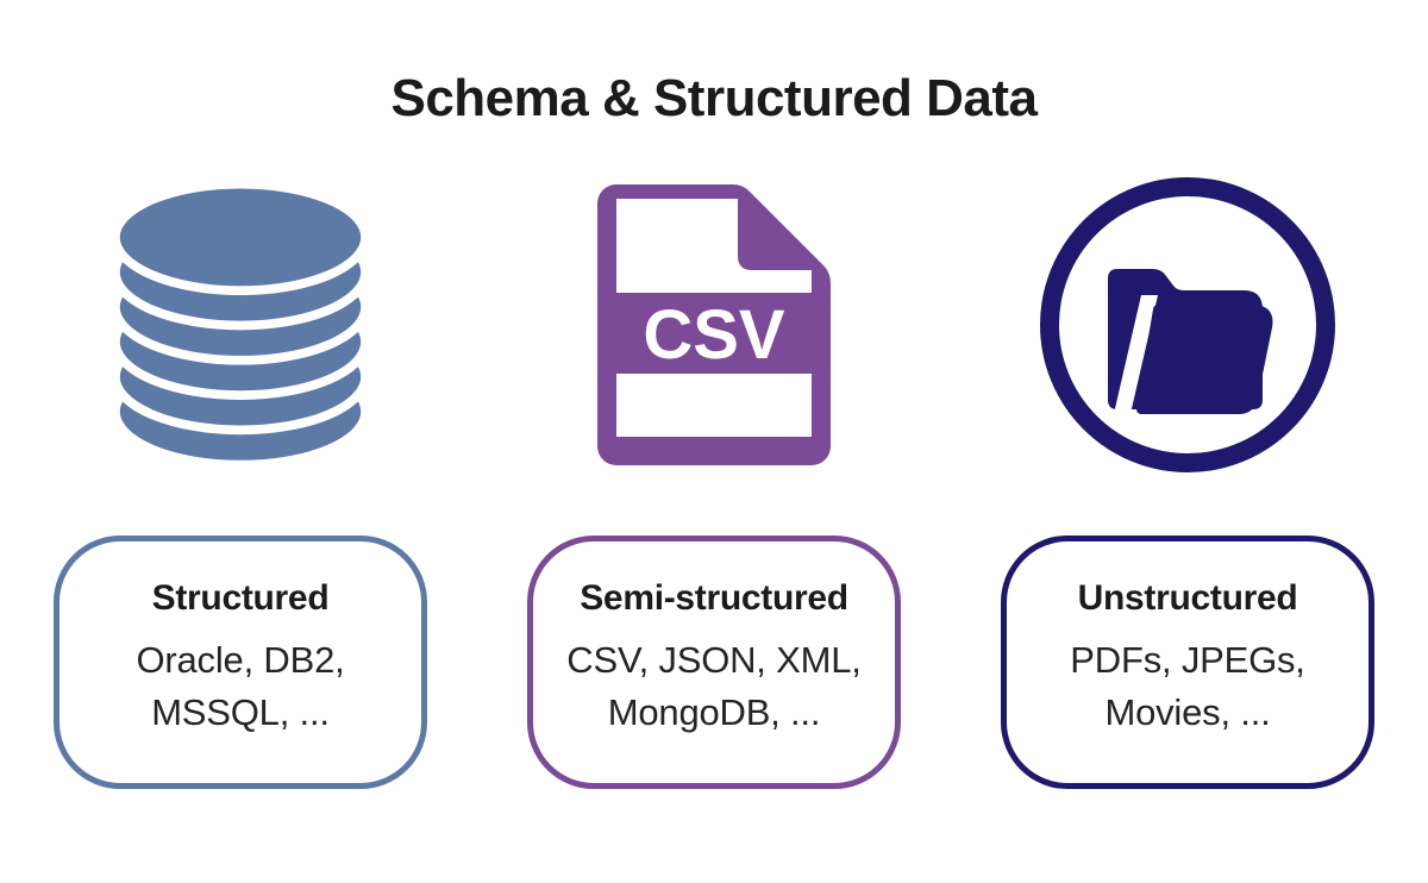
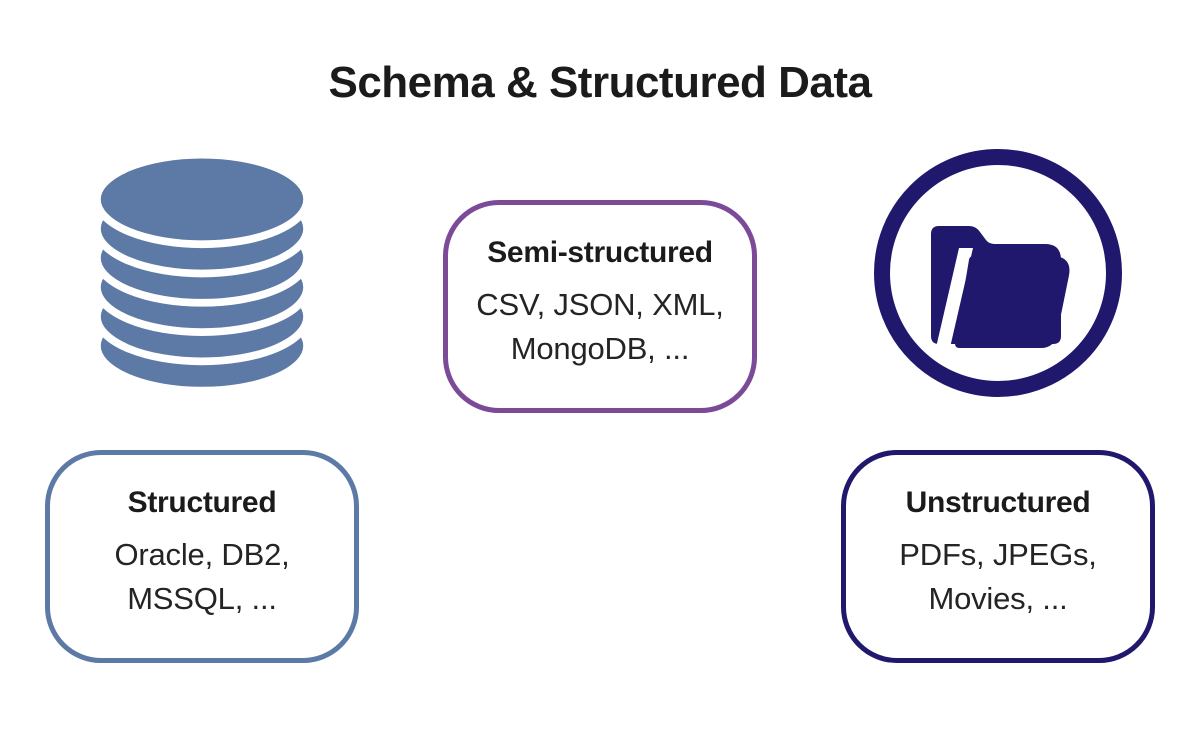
  Schema & Structured Data
  Structured
  Oracle, DB2,
  MSSQL, ...
- CSV
  Semi-structured
  CSV, JSON, XML,
  MongoDB, ...
  Unstructured
  PDFs, JPEGs,
  Movies, ...
